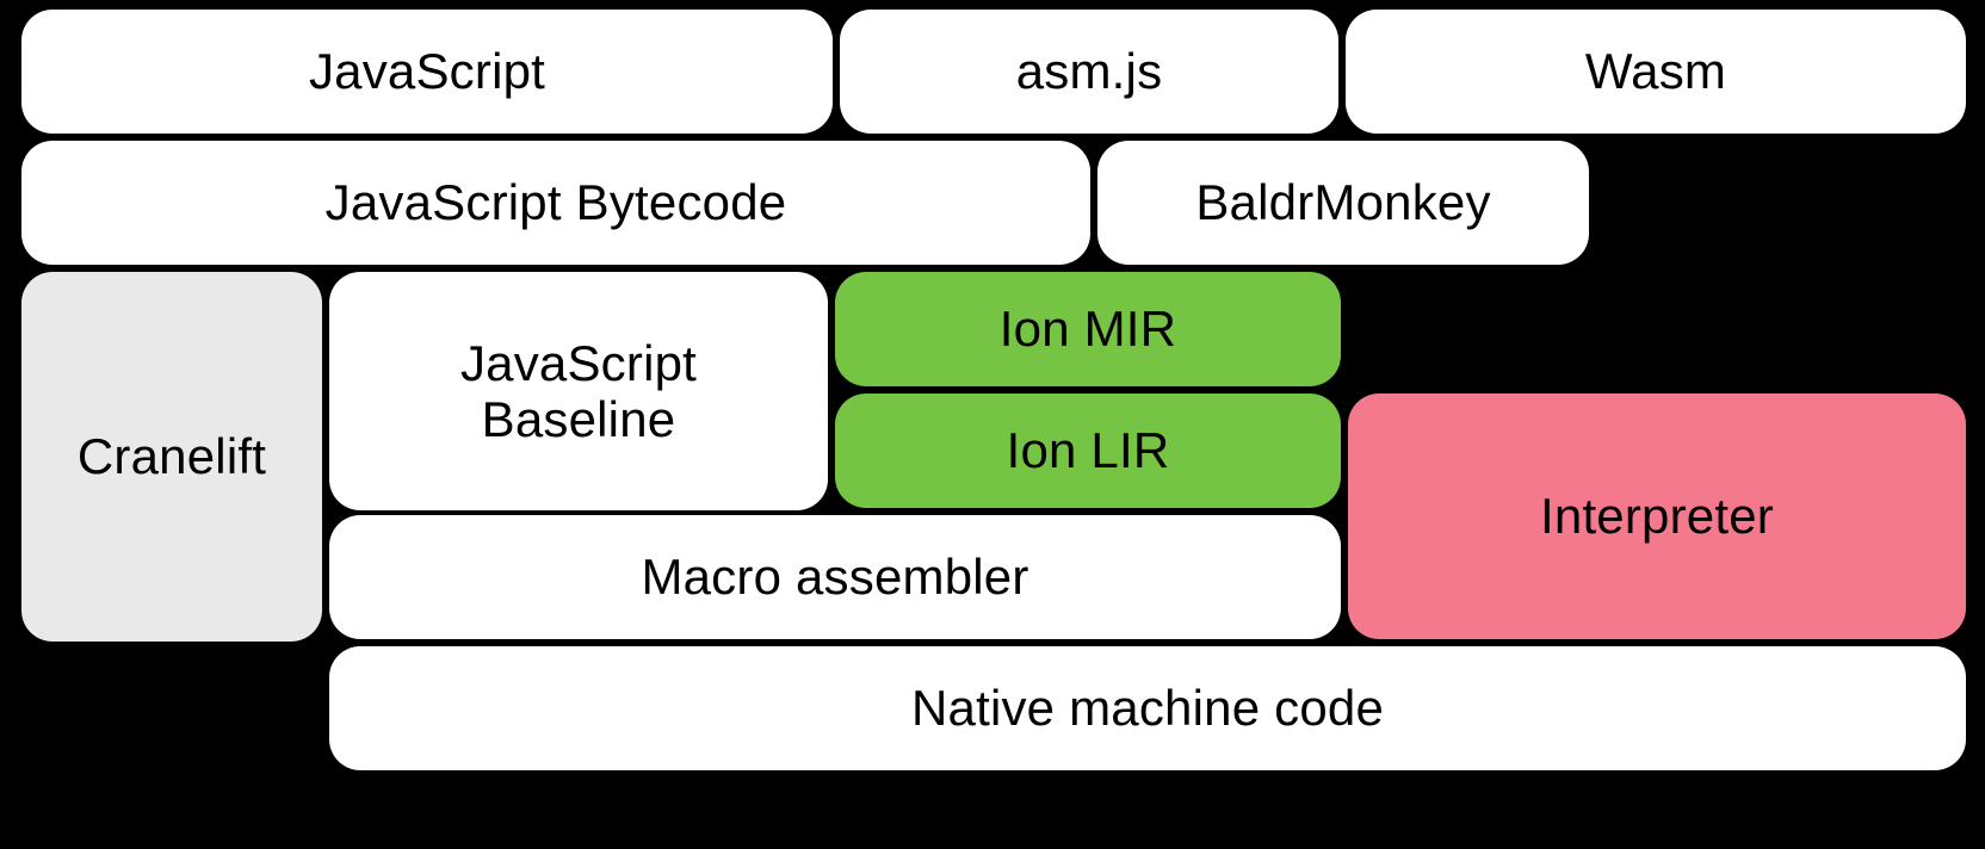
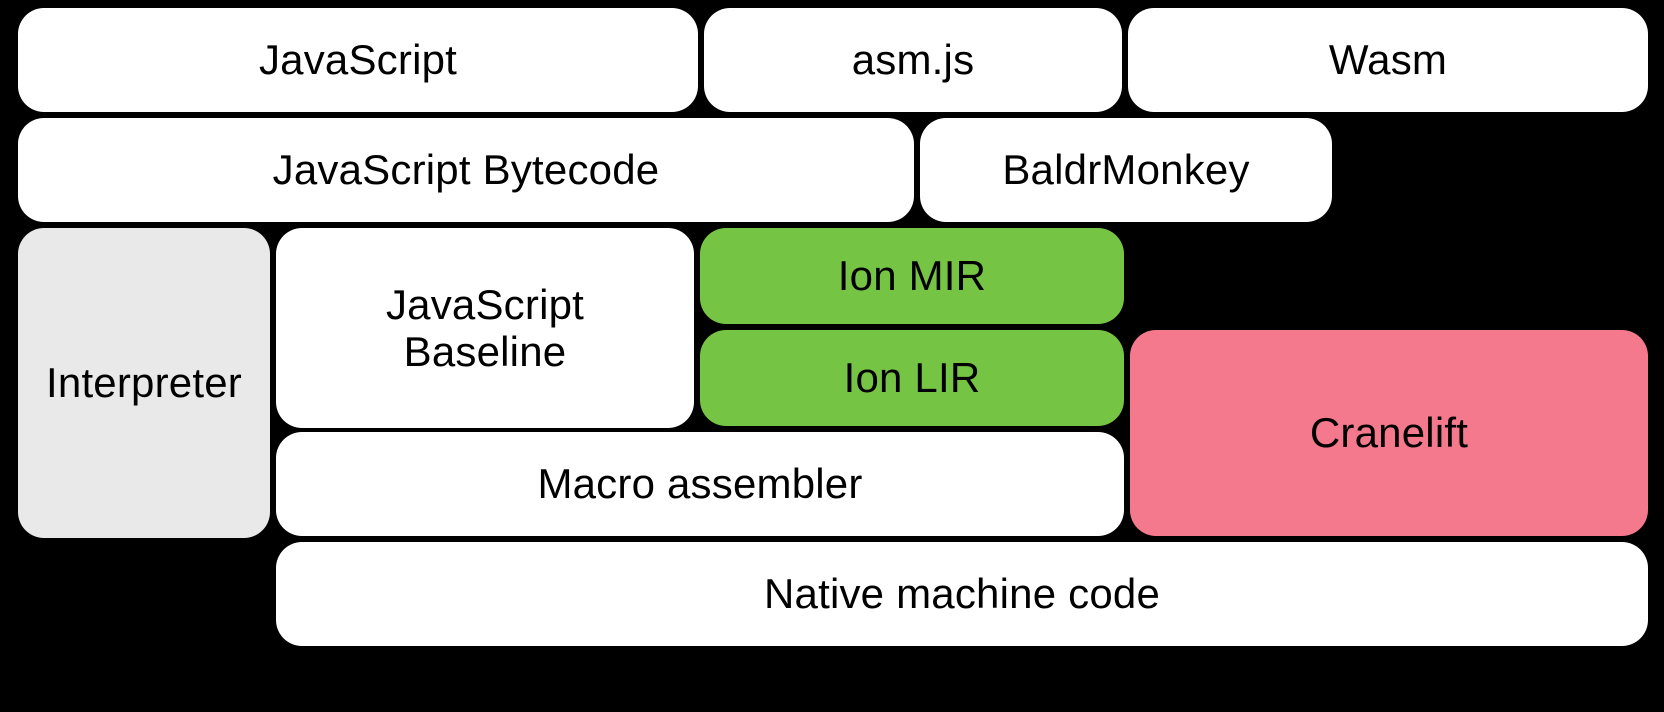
  JavaScript
  asm.js
  Wasm
  JavaScript Bytecode
  BaldrMonkey
- Cranelift
+ Interpreter
  JavaScript
  Baseline
  Ion MIR
  Ion LIR
- Interpreter
+ Cranelift
  Macro assembler
  Native machine code
